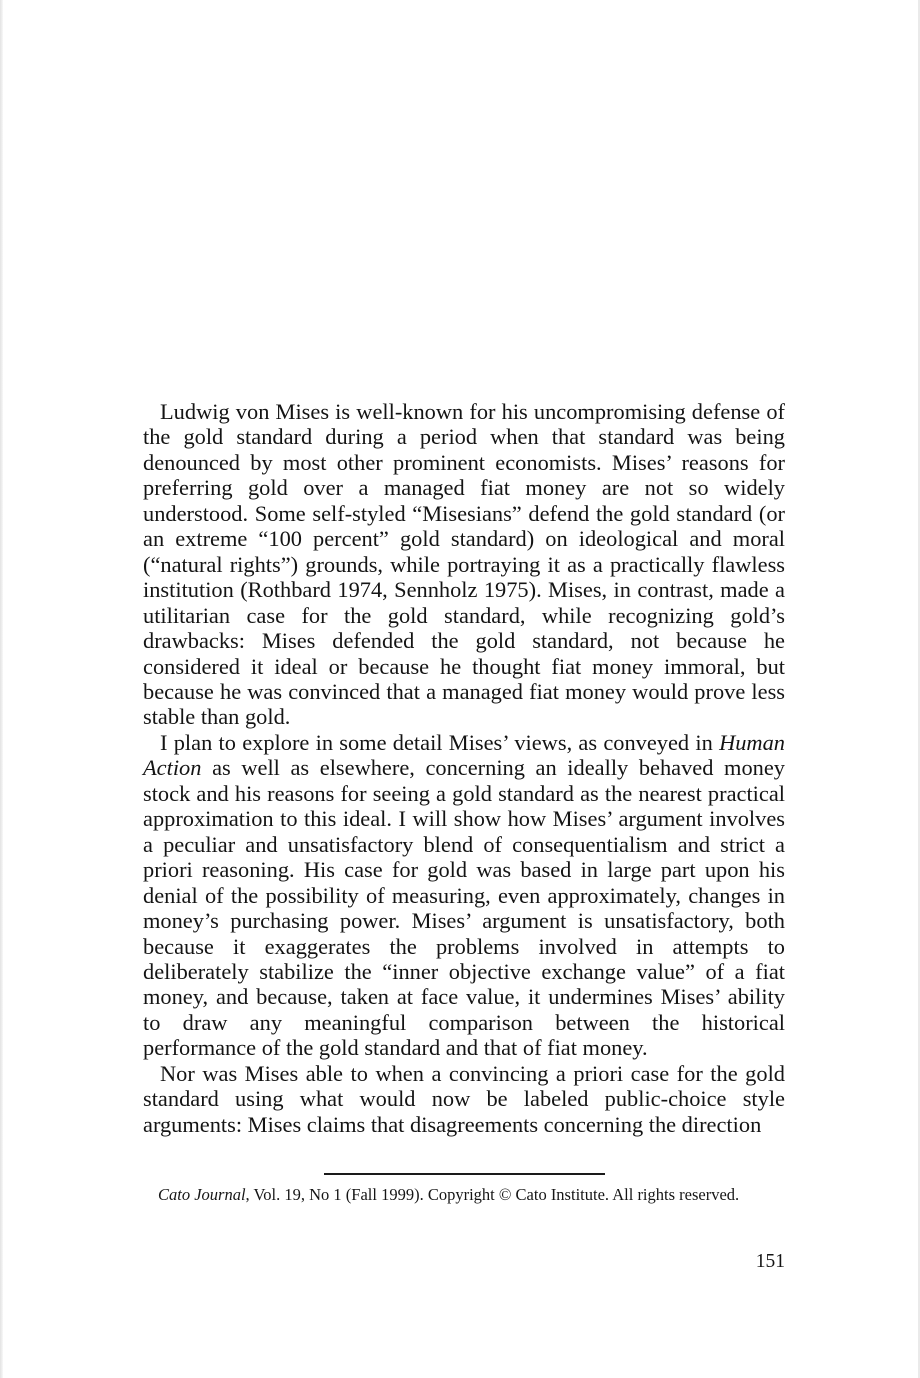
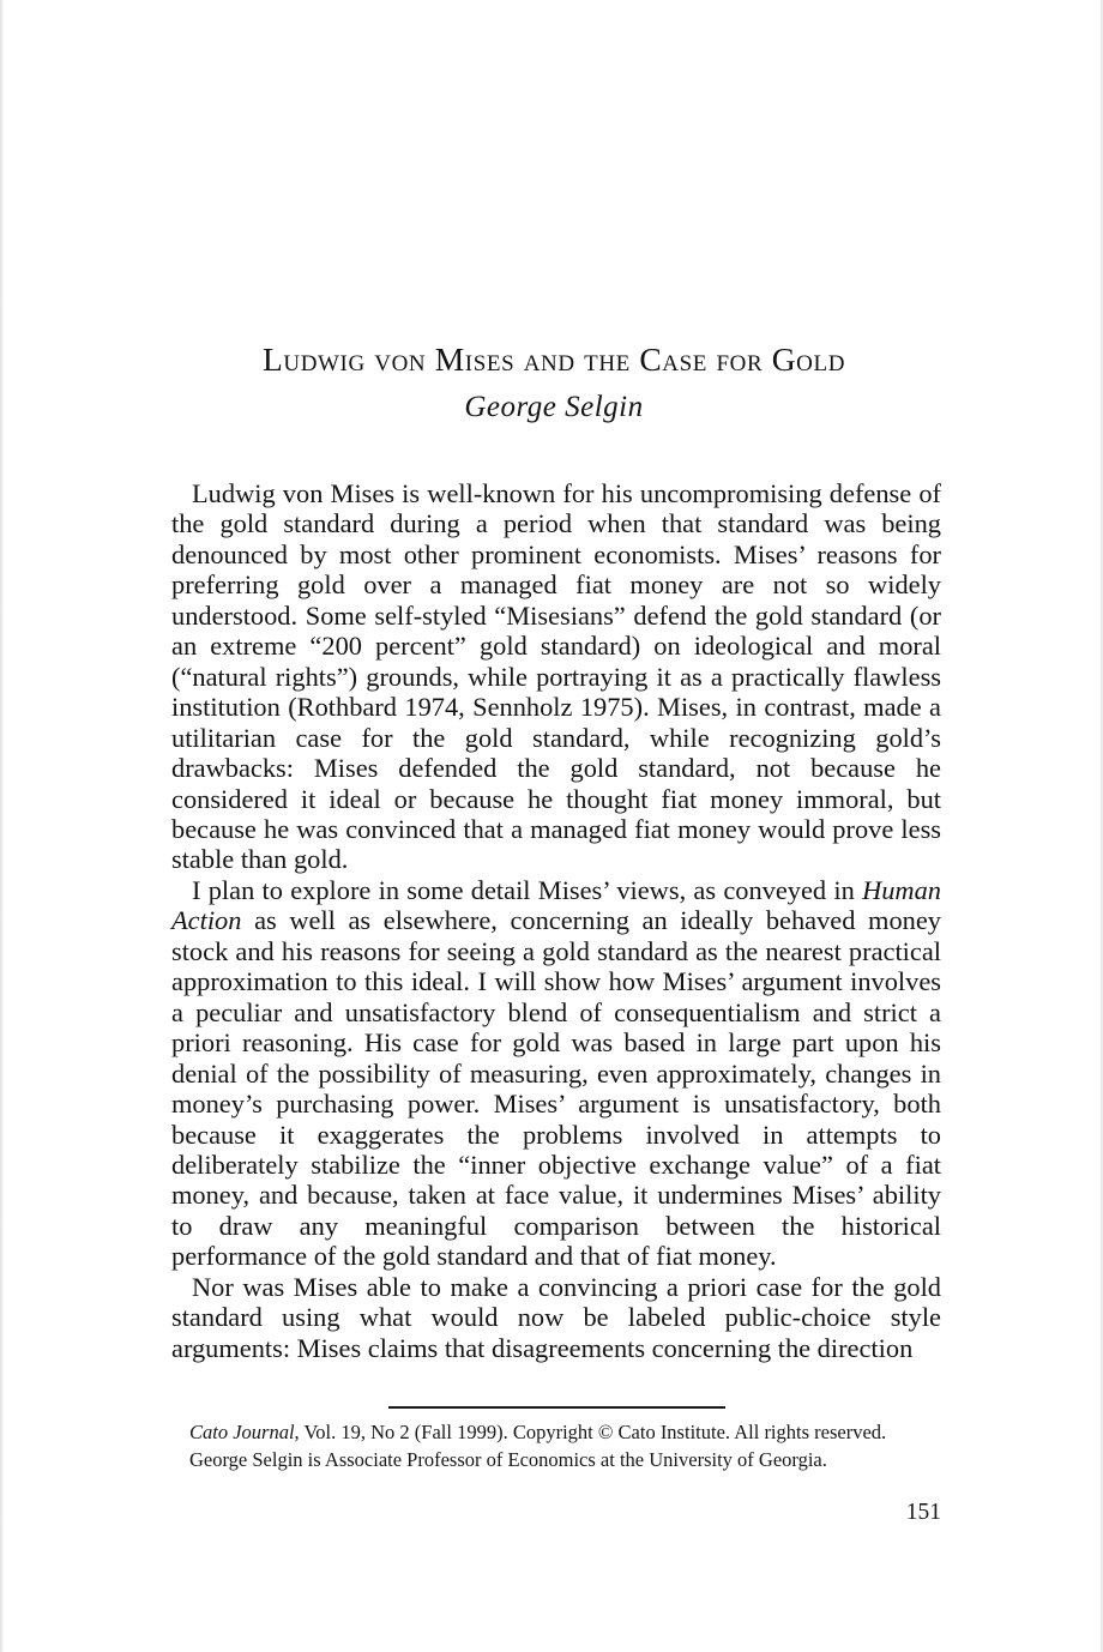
+ Ludwig von Mises and the Case for Gold
+ George Selgin
- Ludwig von Mises is well-known for his uncompromising defense of the gold standard during a period when that standard was being denounced by most other prominent economists. Mises’ reasons for preferring gold over a managed fiat money are not so widely understood. Some self-styled “Misesians” defend the gold standard (or an extreme “100 percent” gold standard) on ideological and moral (“natural rights”) grounds, while portraying it as a practically flawless institution (Rothbard 1974, Sennholz 1975). Mises, in contrast, made a utilitarian case for the gold standard, while recognizing gold’s drawbacks: Mises defended the gold standard, not because he considered it ideal or because he thought fiat money immoral, but because he was convinced that a managed fiat money would prove less stable than gold.
+ Ludwig von Mises is well-known for his uncompromising defense of the gold standard during a period when that standard was being denounced by most other prominent economists. Mises’ reasons for preferring gold over a managed fiat money are not so widely understood. Some self-styled “Misesians” defend the gold standard (or an extreme “200 percent” gold standard) on ideological and moral (“natural rights”) grounds, while portraying it as a practically flawless institution (Rothbard 1974, Sennholz 1975). Mises, in contrast, made a utilitarian case for the gold standard, while recognizing gold’s drawbacks: Mises defended the gold standard, not because he considered it ideal or because he thought fiat money immoral, but because he was convinced that a managed fiat money would prove less stable than gold.
  I plan to explore in some detail Mises’ views, as conveyed in Human Action as well as elsewhere, concerning an ideally behaved money stock and his reasons for seeing a gold standard as the nearest practical approximation to this ideal. I will show how Mises’ argument involves a peculiar and unsatisfactory blend of consequentialism and strict a priori reasoning. His case for gold was based in large part upon his denial of the possibility of measuring, even approximately, changes in money’s purchasing power. Mises’ argument is unsatisfactory, both because it exaggerates the problems involved in attempts to deliberately stabilize the “inner objective exchange value” of a fiat money, and because, taken at face value, it undermines Mises’ ability to draw any meaningful comparison between the historical performance of the gold standard and that of fiat money.
- Nor was Mises able to when a convincing a priori case for the gold standard using what would now be labeled public-choice style arguments: Mises claims that disagreements concerning the direction
+ Nor was Mises able to make a convincing a priori case for the gold standard using what would now be labeled public-choice style arguments: Mises claims that disagreements concerning the direction
- Cato Journal, Vol. 19, No 1 (Fall 1999). Copyright © Cato Institute. All rights reserved.
+ Cato Journal, Vol. 19, No 2 (Fall 1999). Copyright © Cato Institute. All rights reserved.
+ George Selgin is Associate Professor of Economics at the University of Georgia.
  151
